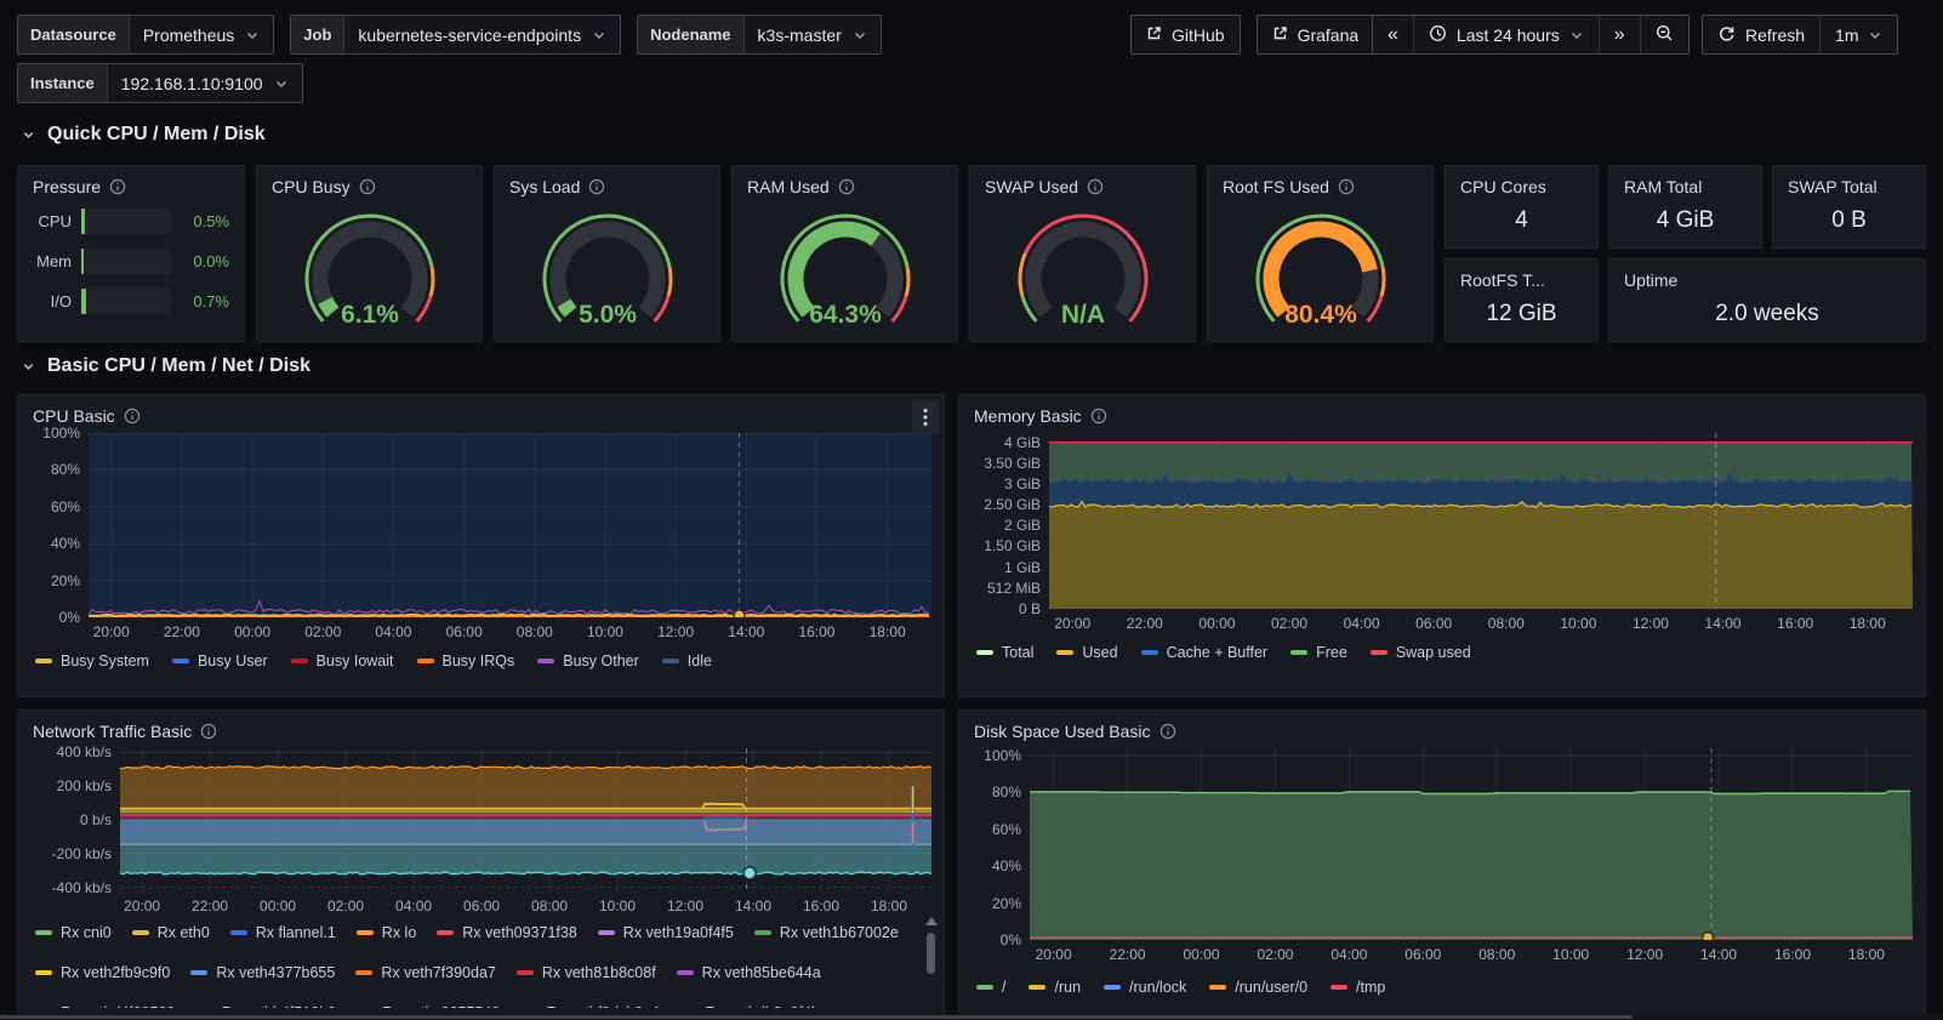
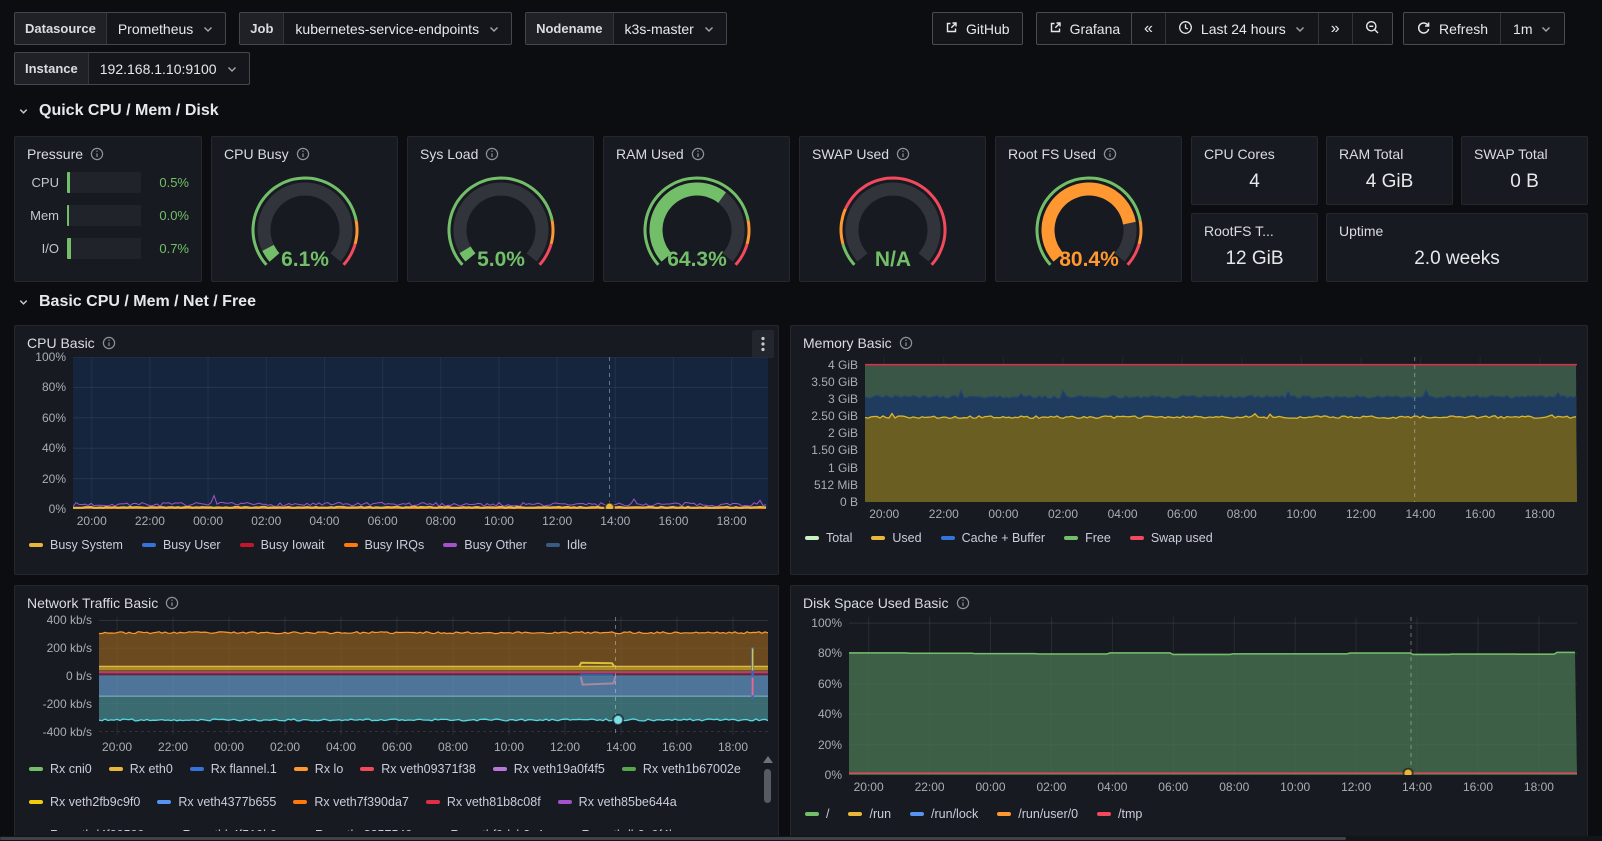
  Datasource
  Prometheus
  Job
  kubernetes-service-endpoints
  Nodename
  k3s-master
  Instance
  192.168.1.10:9100
  GitHub
  Grafana
  «
  Last 24 hours
  »
  Refresh
  1m
  Quick CPU / Mem / Disk
  Pressure
  CPU
  0.5%
  Mem
  0.0%
  I/O
  0.7%
  CPU Busy
  6.1%
  Sys Load
  5.0%
  RAM Used
  64.3%
  SWAP Used
  N/A
  Root FS Used
  80.4%
  CPU Cores
  4
  RAM Total
  4 GiB
  SWAP Total
  0 B
  RootFS T...
  12 GiB
  Uptime
  2.0 weeks
- Basic CPU / Mem / Net / Disk
+ Basic CPU / Mem / Net / Free
  CPU Basic
  0%
  20%
  40%
  60%
  80%
  100%
  20:00
  22:00
  00:00
  02:00
  04:00
  06:00
  08:00
  10:00
  12:00
  14:00
  16:00
  18:00
  Busy System
  Busy User
  Busy Iowait
  Busy IRQs
  Busy Other
  Idle
  Memory Basic
  0 B
  512 MiB
  1 GiB
  1.50 GiB
  2 GiB
  2.50 GiB
  3 GiB
  3.50 GiB
  4 GiB
  20:00
  22:00
  00:00
  02:00
  04:00
  06:00
  08:00
  10:00
  12:00
  14:00
  16:00
  18:00
  Total
  Used
  Cache + Buffer
  Free
  Swap used
  Network Traffic Basic
  -400 kb/s
  -200 kb/s
  0 b/s
  200 kb/s
  400 kb/s
  20:00
  22:00
  00:00
  02:00
  04:00
  06:00
  08:00
  10:00
  12:00
  14:00
  16:00
  18:00
  Rx cni0
  Rx eth0
  Rx flannel.1
  Rx lo
  Rx veth09371f38
  Rx veth19a0f4f5
  Rx veth1b67002e
  Rx veth2fb9c9f0
  Rx veth4377b655
  Rx veth7f390da7
  Rx veth81b8c08f
  Rx veth85be644a
  Disk Space Used Basic
  0%
  20%
  40%
  60%
  80%
  100%
  20:00
  22:00
  00:00
  02:00
  04:00
  06:00
  08:00
  10:00
  12:00
  14:00
  16:00
  18:00
  /
  /run
  /run/lock
  /run/user/0
  /tmp
